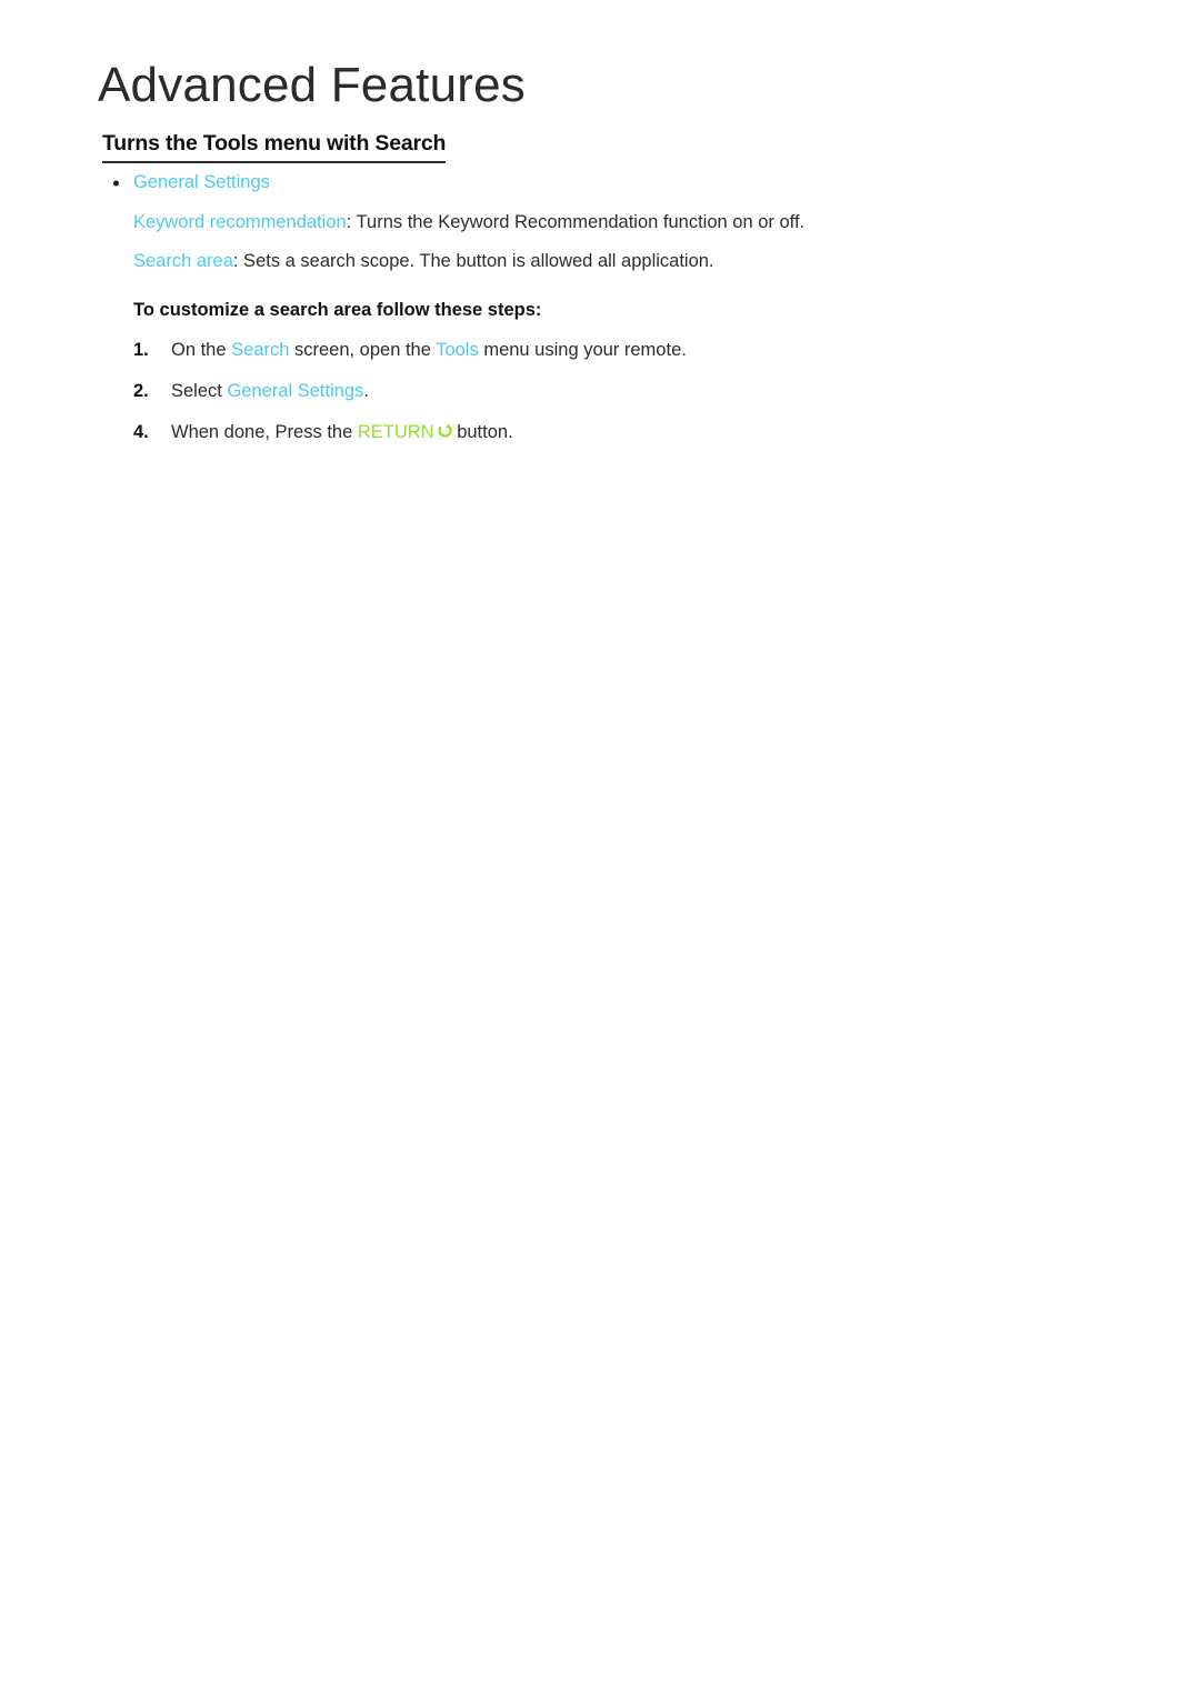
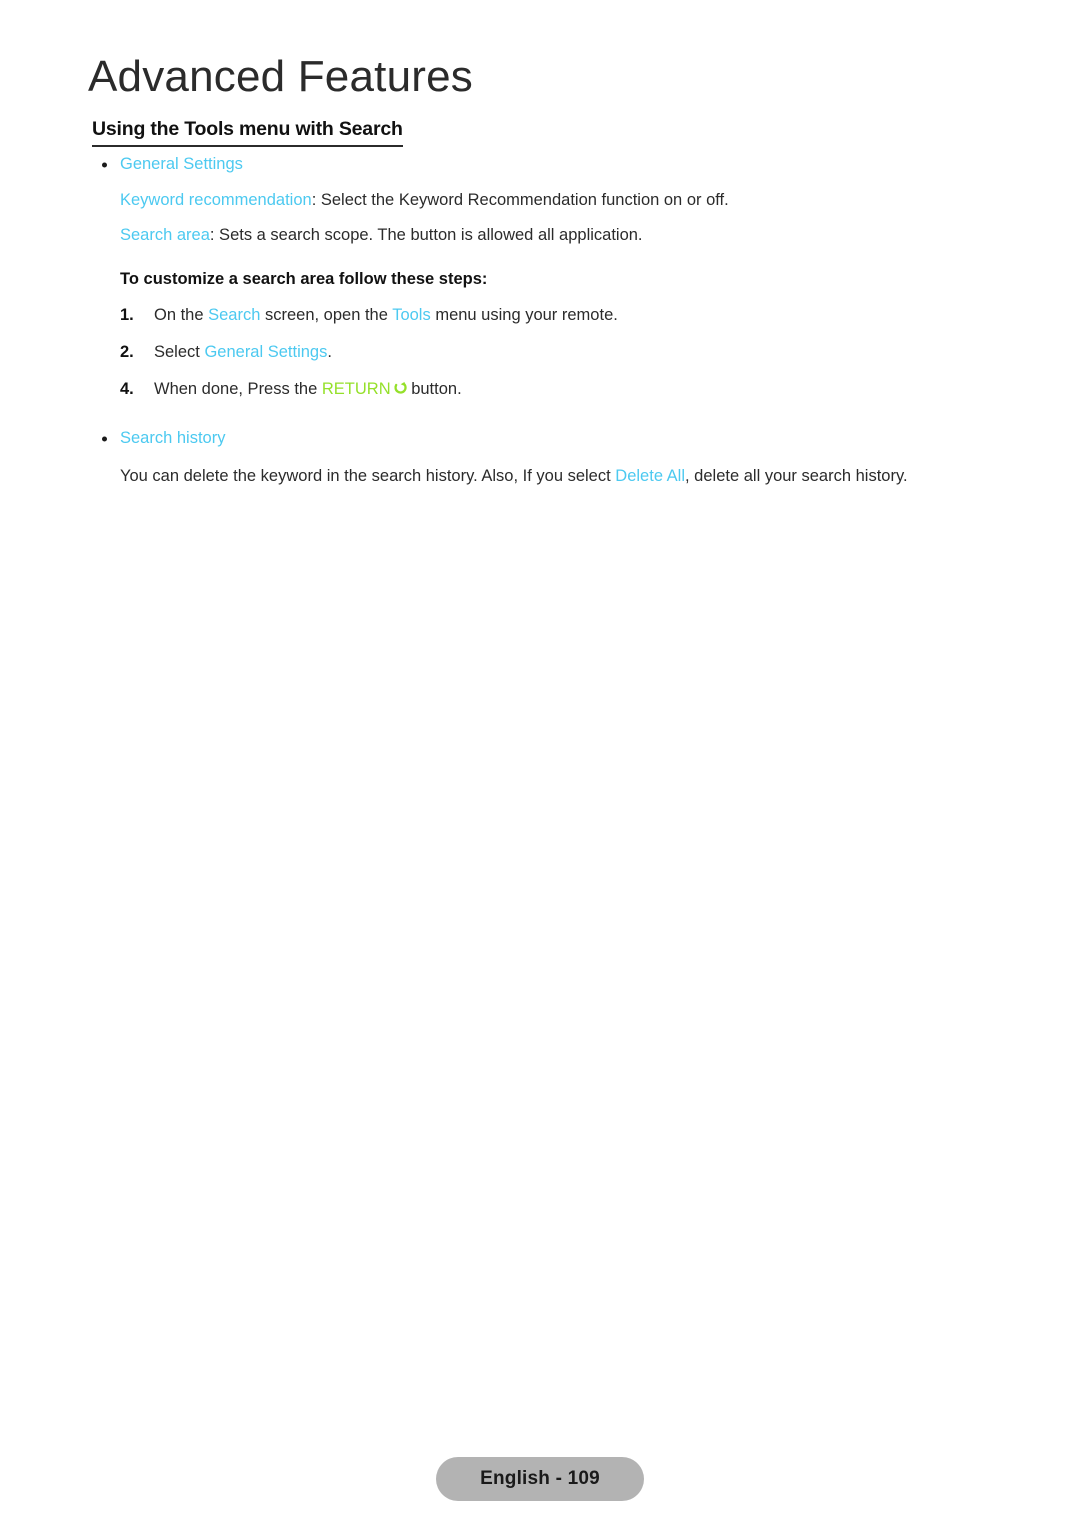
  Advanced Features
- Turns the Tools menu with Search
+ Using the Tools menu with Search
  General Settings
- Keyword recommendation: Turns the Keyword Recommendation function on or off.
+ Keyword recommendation: Select the Keyword Recommendation function on or off.
  Search area: Sets a search scope. The button is allowed all application.
  To customize a search area follow these steps:
  1.
  On the Search screen, open the Tools menu using your remote.
  2.
  Select General Settings.
  4.
  When done, Press the RETURN button.
+ Search history
+ You can delete the keyword in the search history. Also, If you select Delete All, delete all your search history.
+ English - 109
